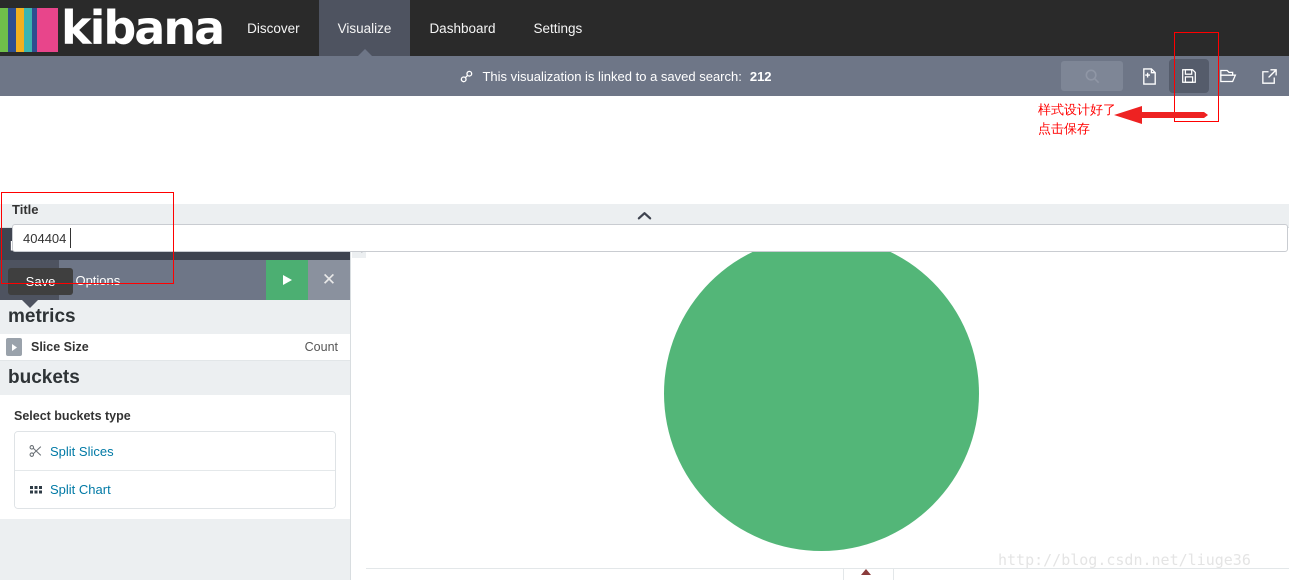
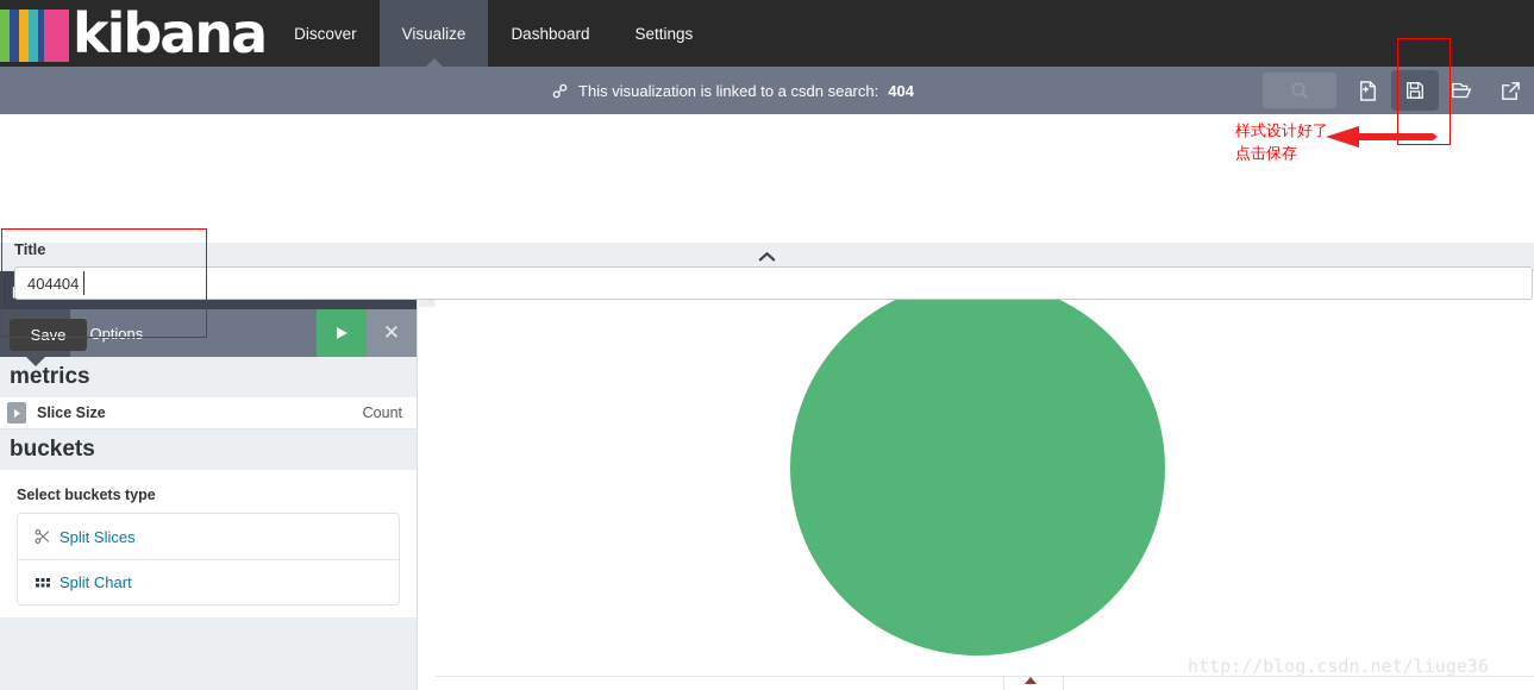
  kibana
  Discover
  Visualize
  Dashboard
  Settings
- This visualization is linked to a saved search:
+ This visualization is linked to a csdn search:
- 212
+ 404
  Title
  404404
  Save
  样式设计好了
  点击保存
  Options
  ✕
  metrics
  Slice Size
  Count
  buckets
  Select buckets type
  Split Slices
  Split Chart
  http://blog.csdn.net/liuge36
